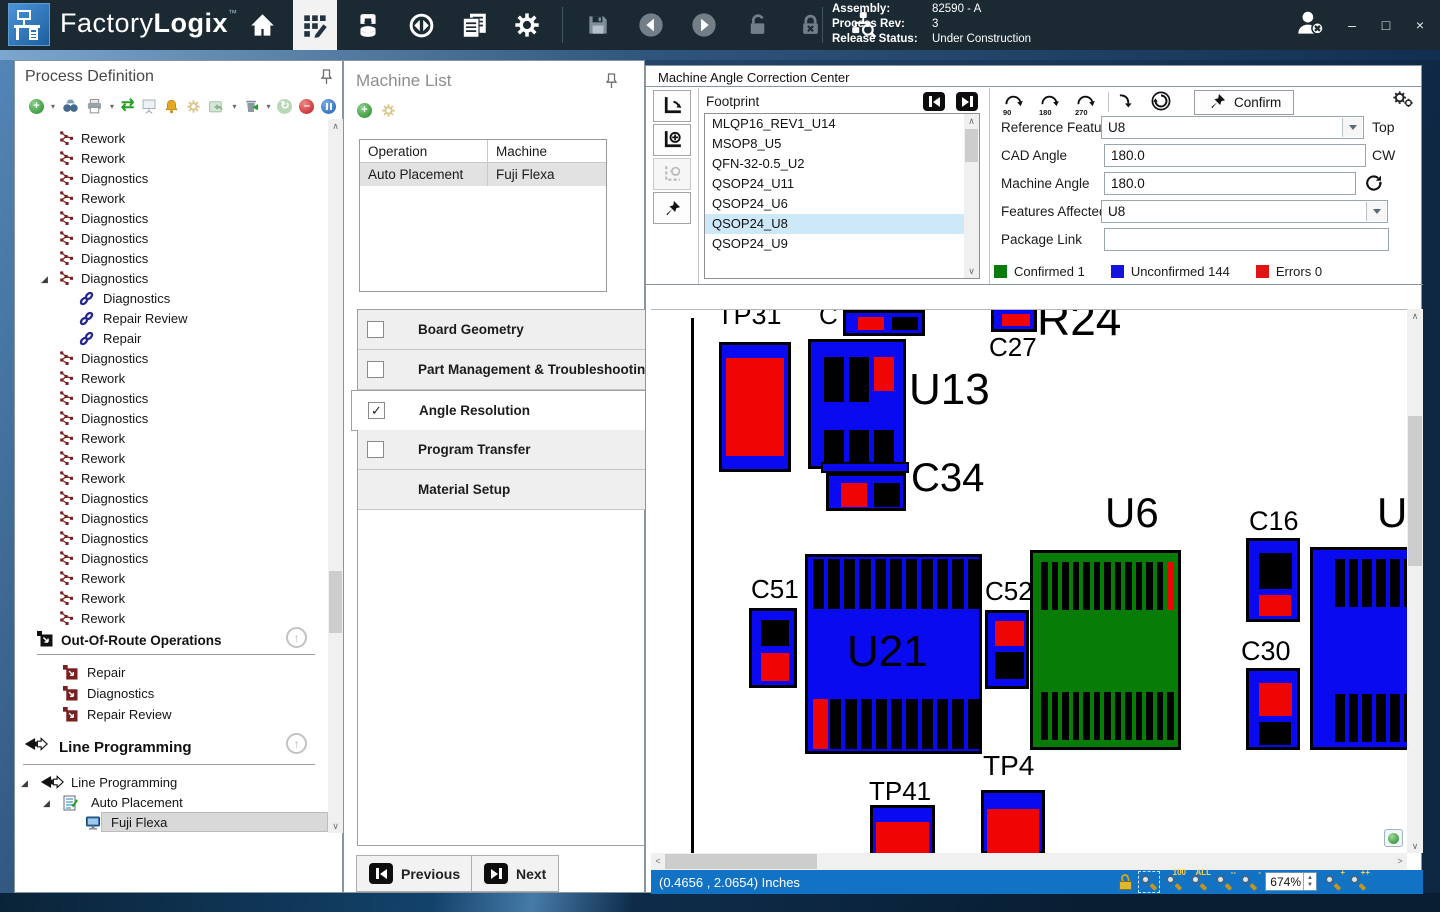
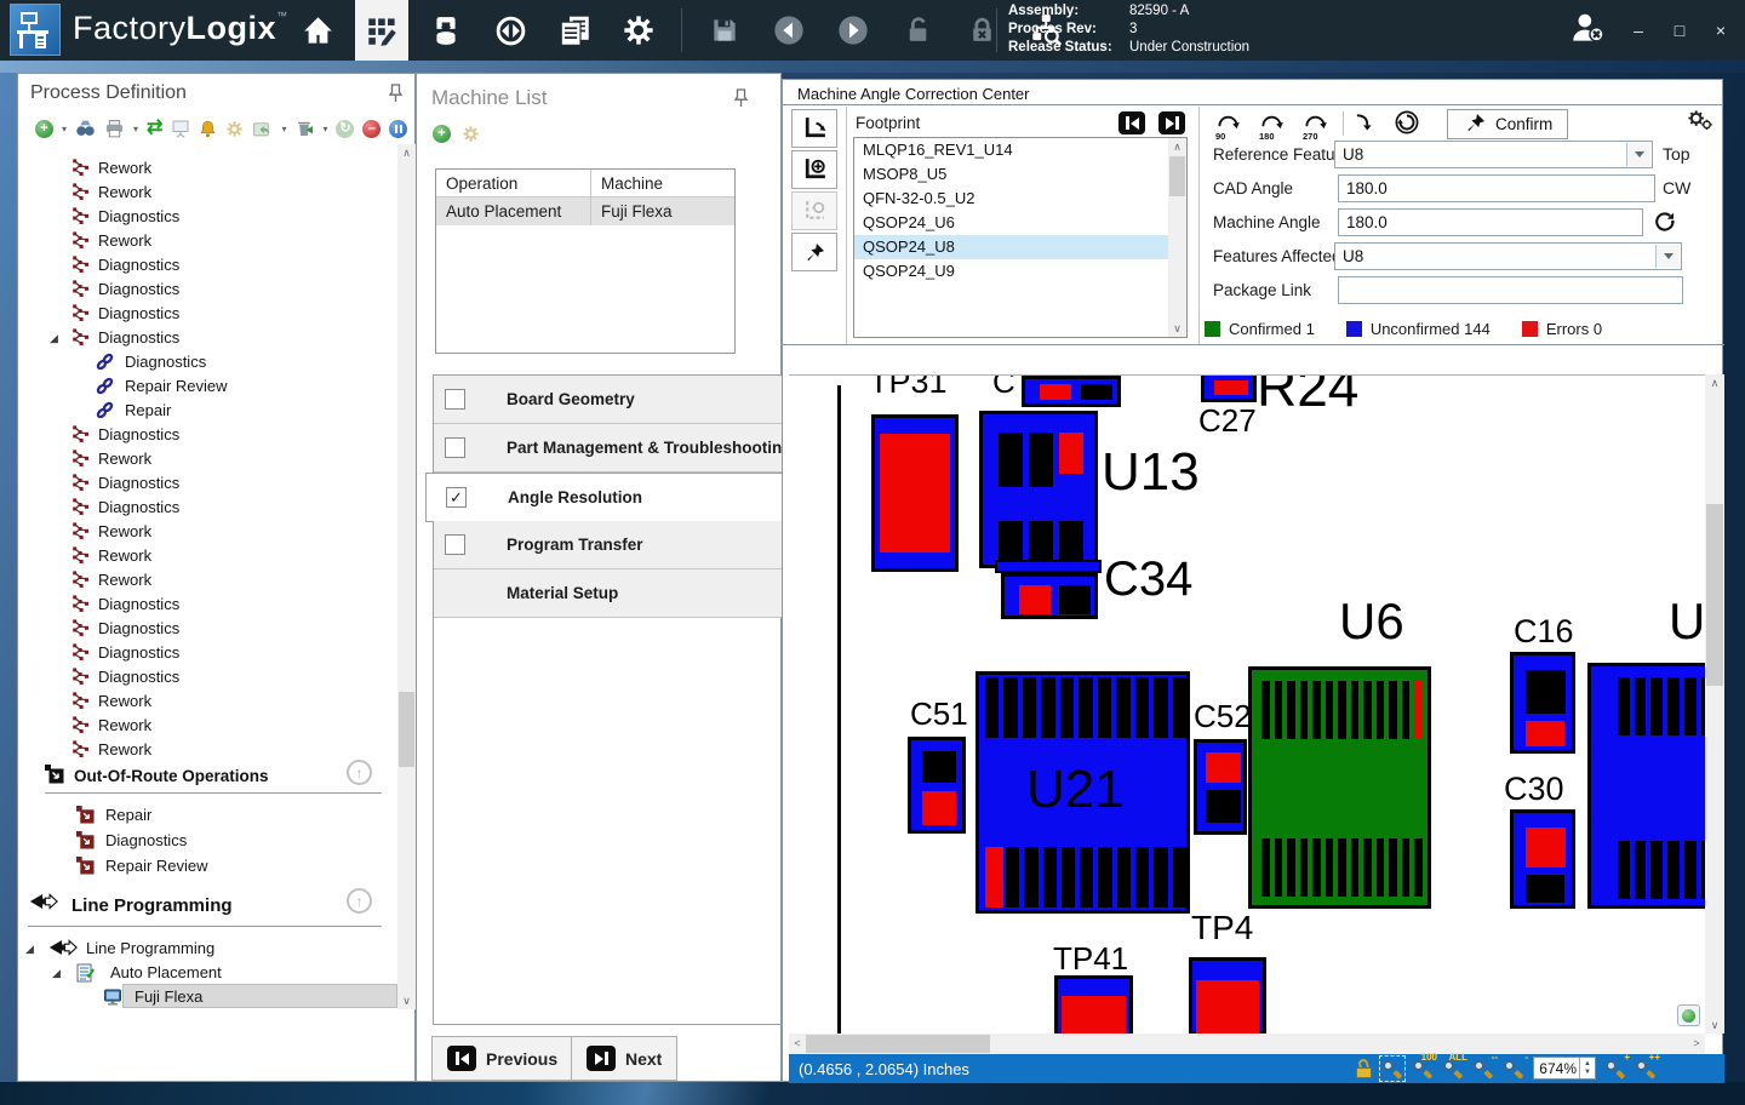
  FactoryLogix™
  Assembly:
  82590 - A
  Process Rev:
  3
  Release Status:
  Under Construction
  –
  □
  ×
  Process Definition
  +
  ▾
  ▾
  ⇄
  ▾
  ▾
  ↻
  –
  Rework
  Rework
  Diagnostics
  Rework
  Diagnostics
  Diagnostics
  Diagnostics
  ◢
  Diagnostics
  Diagnostics
  Repair Review
  Repair
  Diagnostics
  Rework
  Diagnostics
  Diagnostics
  Rework
  Rework
  Rework
  Diagnostics
  Diagnostics
  Diagnostics
  Diagnostics
  Rework
  Rework
  Rework
  Out-Of-Route Operations
  ↑
  Repair
  Diagnostics
  Repair Review
  Line Programming
  ↑
  ◢
  Line Programming
  ◢
  Auto Placement
  Fuji Flexa
  ∧
  ∨
  Machine List
  +
  Operation
  Machine
  Auto Placement
  Fuji Flexa
  Board Geometry
  Part Management & Troubleshootin
  ✓
  Angle Resolution
  Program Transfer
  Material Setup
  Previous
  Next
  Machine Angle Correction Center
  Footprint
  MLQP16_REV1_U14
  MSOP8_U5
  QFN-32-0.5_U2
- QSOP24_U11
  QSOP24_U6
  QSOP24_U8
  QSOP24_U9
  ∧
  ∨
  90
  180
  270
  Confirm
  Reference Featu
  U8
  Top
  CAD Angle
  180.0
  CW
  Machine Angle
  180.0
  Features Affecte
  U8
  Package Link
  Confirmed 1
  Unconfirmed 144
  Errors 0
  TP31
  C
  C27
  R24
  U13
  C34
  U6
  C16
  C30
  U
  C51
  U21
  C52
  TP41
  TP4
  ∧
  ∨
  <
  >
  (0.4656 , 2.0654) Inches
  100
  ALL
  --
  -
  674%
  +
  ++
